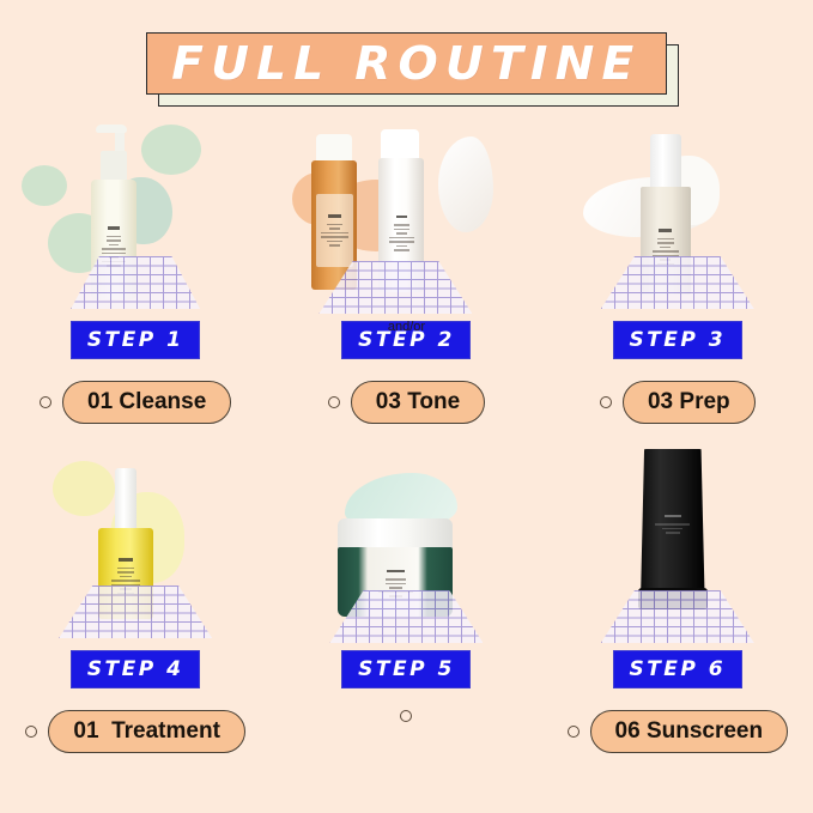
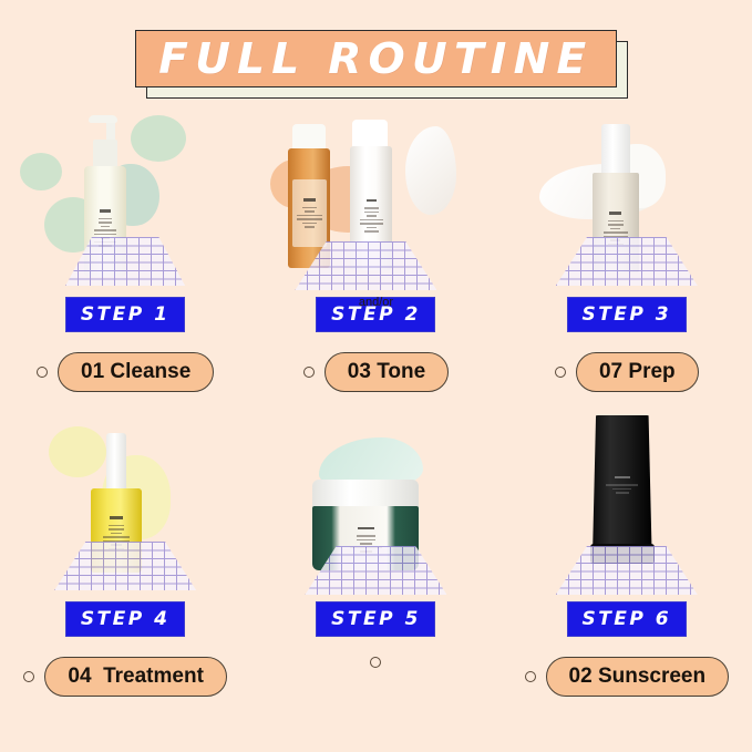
  FULL ROUTINE
  STEP 1
  01 Cleanse
  and/or
  STEP 2
  03 Tone
  STEP 3
- 03 Prep
+ 07 Prep
  STEP 4
- 01 Treatment
+ 04 Treatment
  STEP 5
  STEP 6
- 06 Sunscreen
+ 02 Sunscreen
